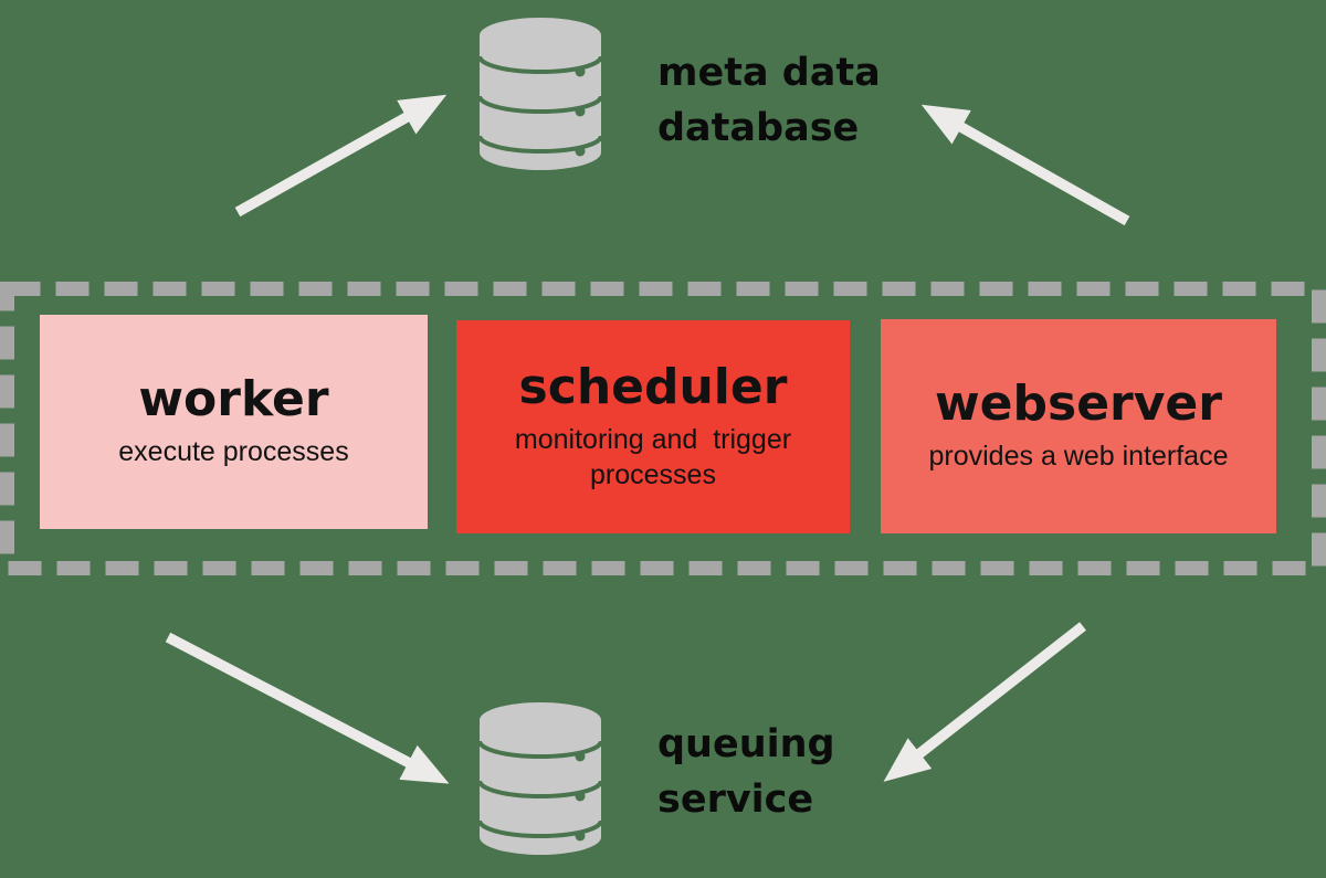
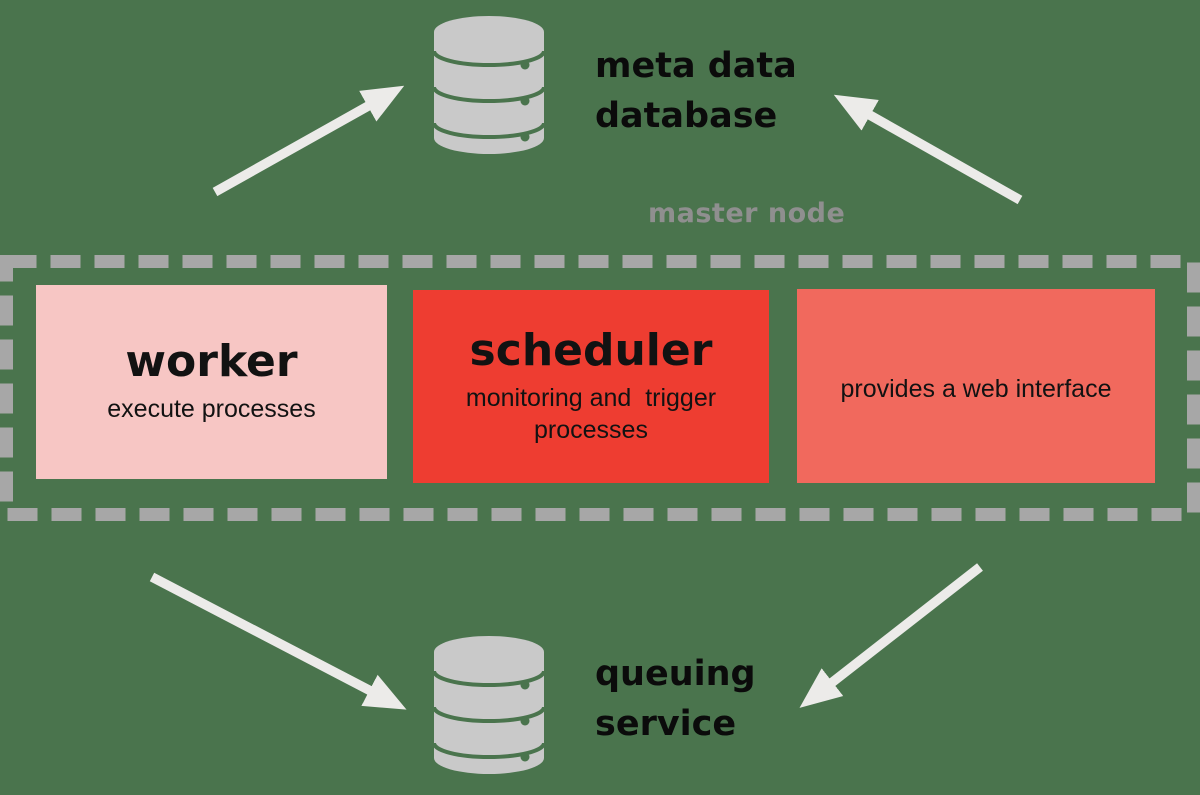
+ master node
  worker
  execute processes
  scheduler
  monitoring and trigger
  processes
- webserver
  provides a web interface
  meta data
  database
  queuing
  service
